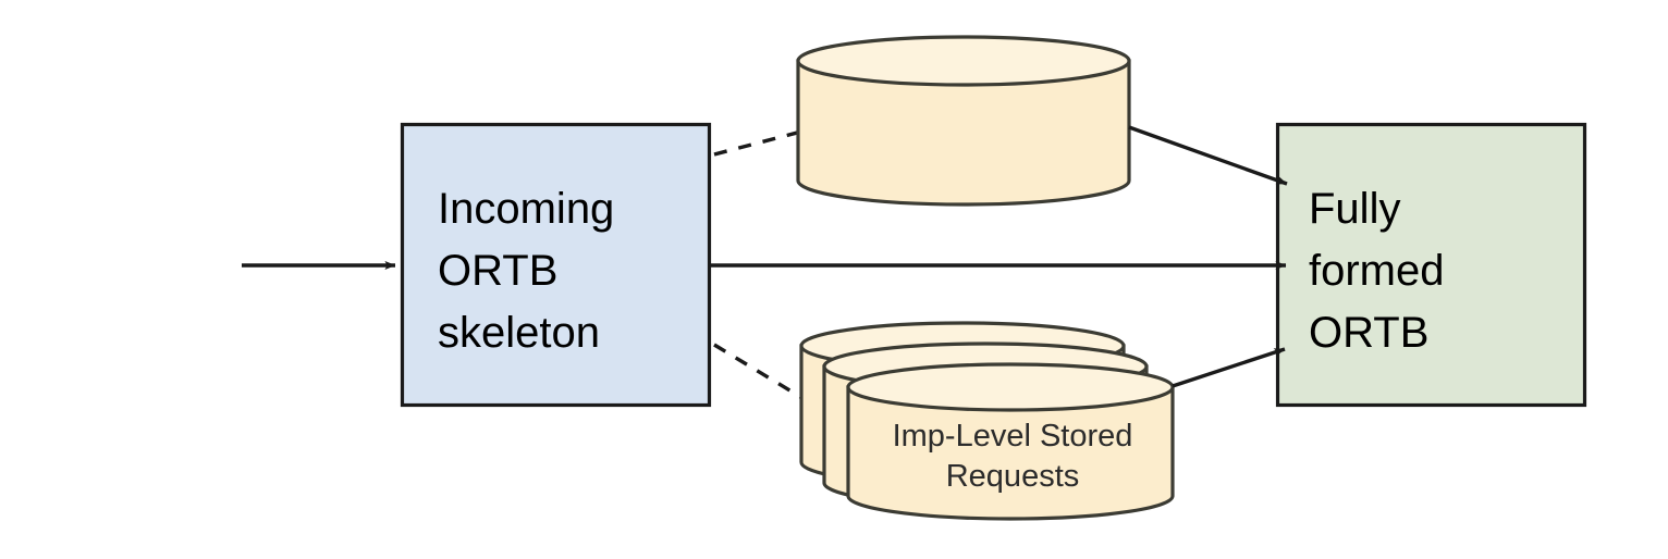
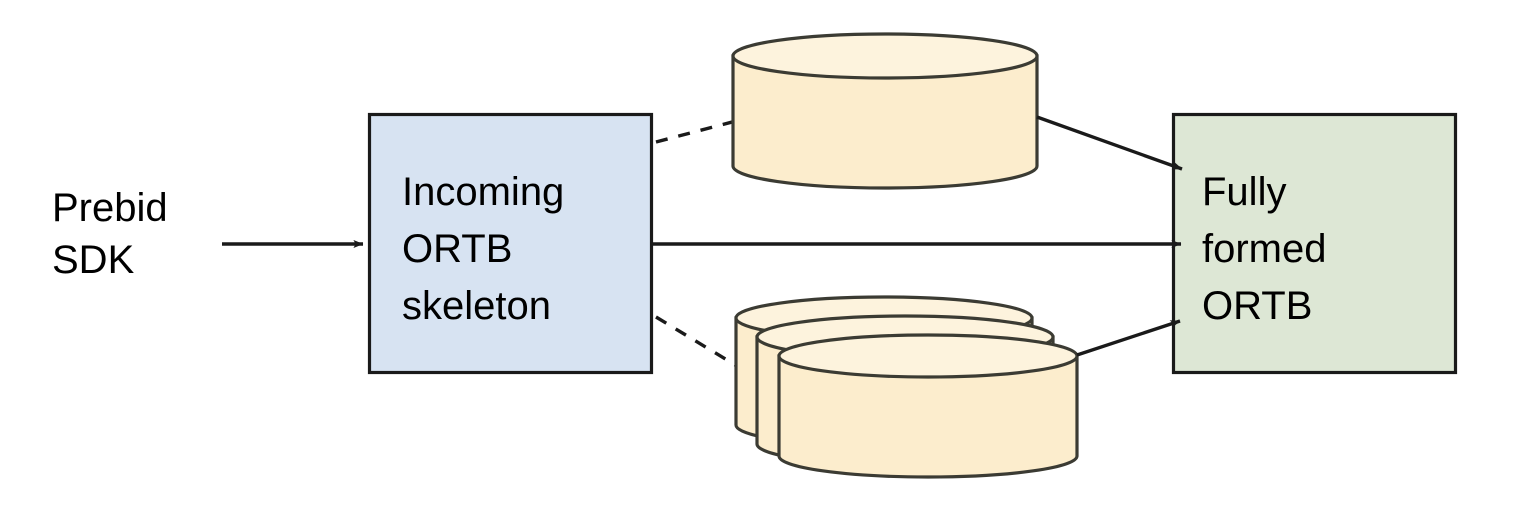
+ Prebid
+ SDK
  Incoming
  ORTB
  skeleton
- Imp-Level Stored
- Requests
  Fully
  formed
  ORTB
